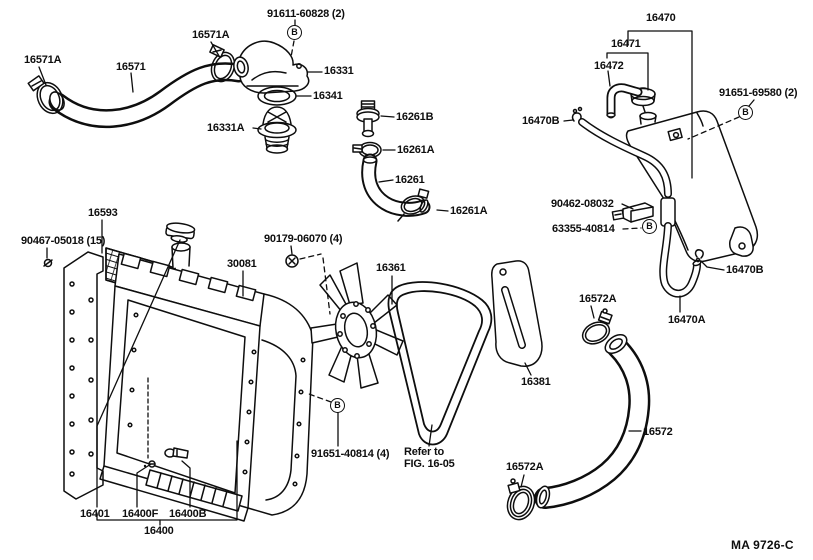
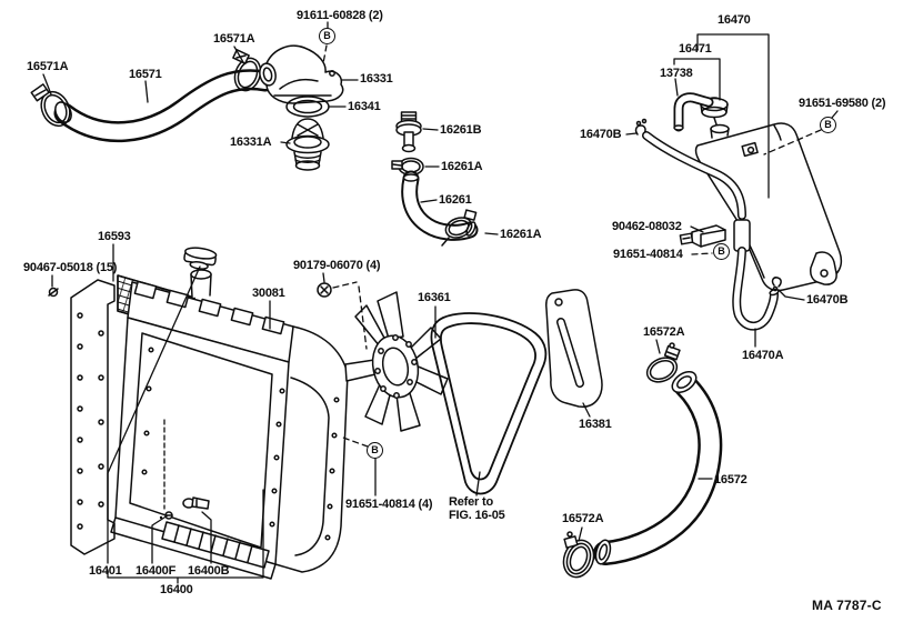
  16571A
  16571
  16571A
  91611-60828 (2)
  16331
  16341
  16331A
  16261B
  16261A
  16261
  16261A
  16470
  16471
- 16472
+ 13738
  91651-69580 (2)
  16470B
  90462-08032
- 63355-40814
+ 91651-40814
  16470B
  16470A
  16572A
  16572
  16572A
  16593
  90467-05018 (15)
  30081
  90179-06070 (4)
  16361
  16381
  91651-40814 (4)
  Refer to
  FIG. 16-05
  16401
  16400F
  16400B
  16400
  B
  B
  B
  B
- MA 9726-C
+ MA 7787-C
